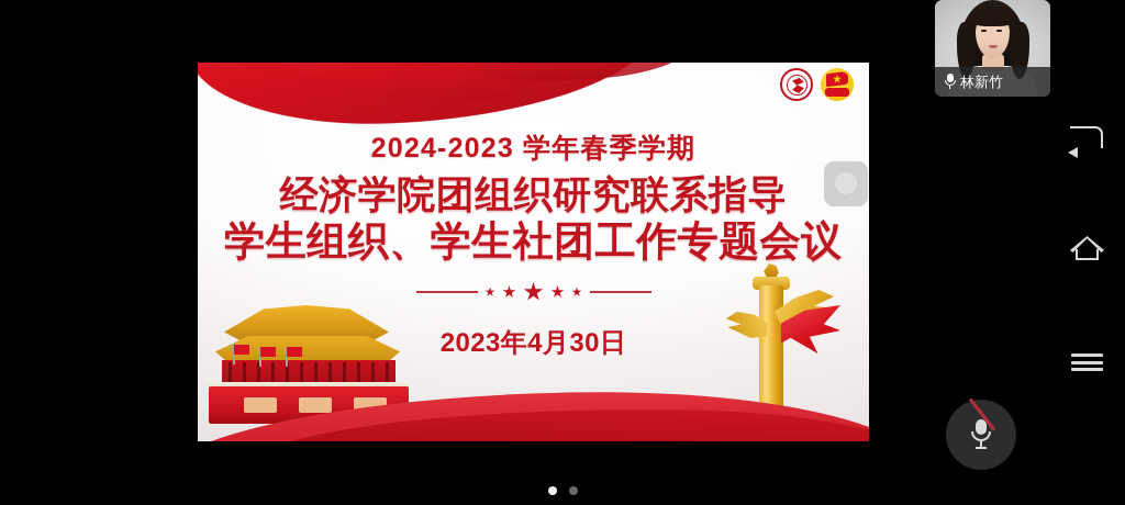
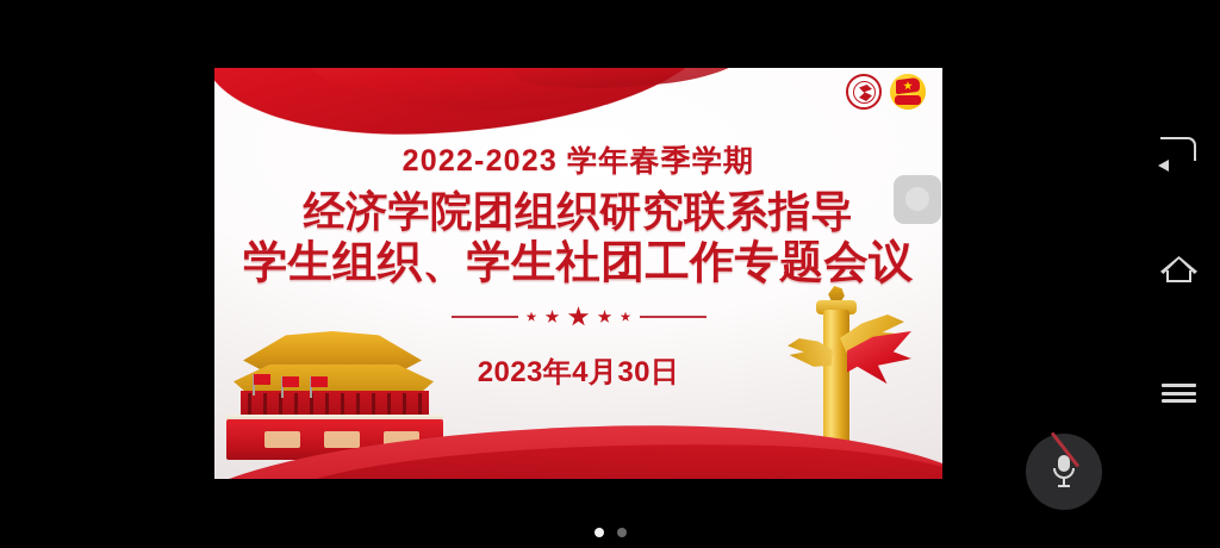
- 2024-2023 学年春季学期
+ 2022-2023 学年春季学期
  经济学院团组织研究联系指导
  学生组织、学生社团工作专题会议
  2023年4月30日
- 林新竹
